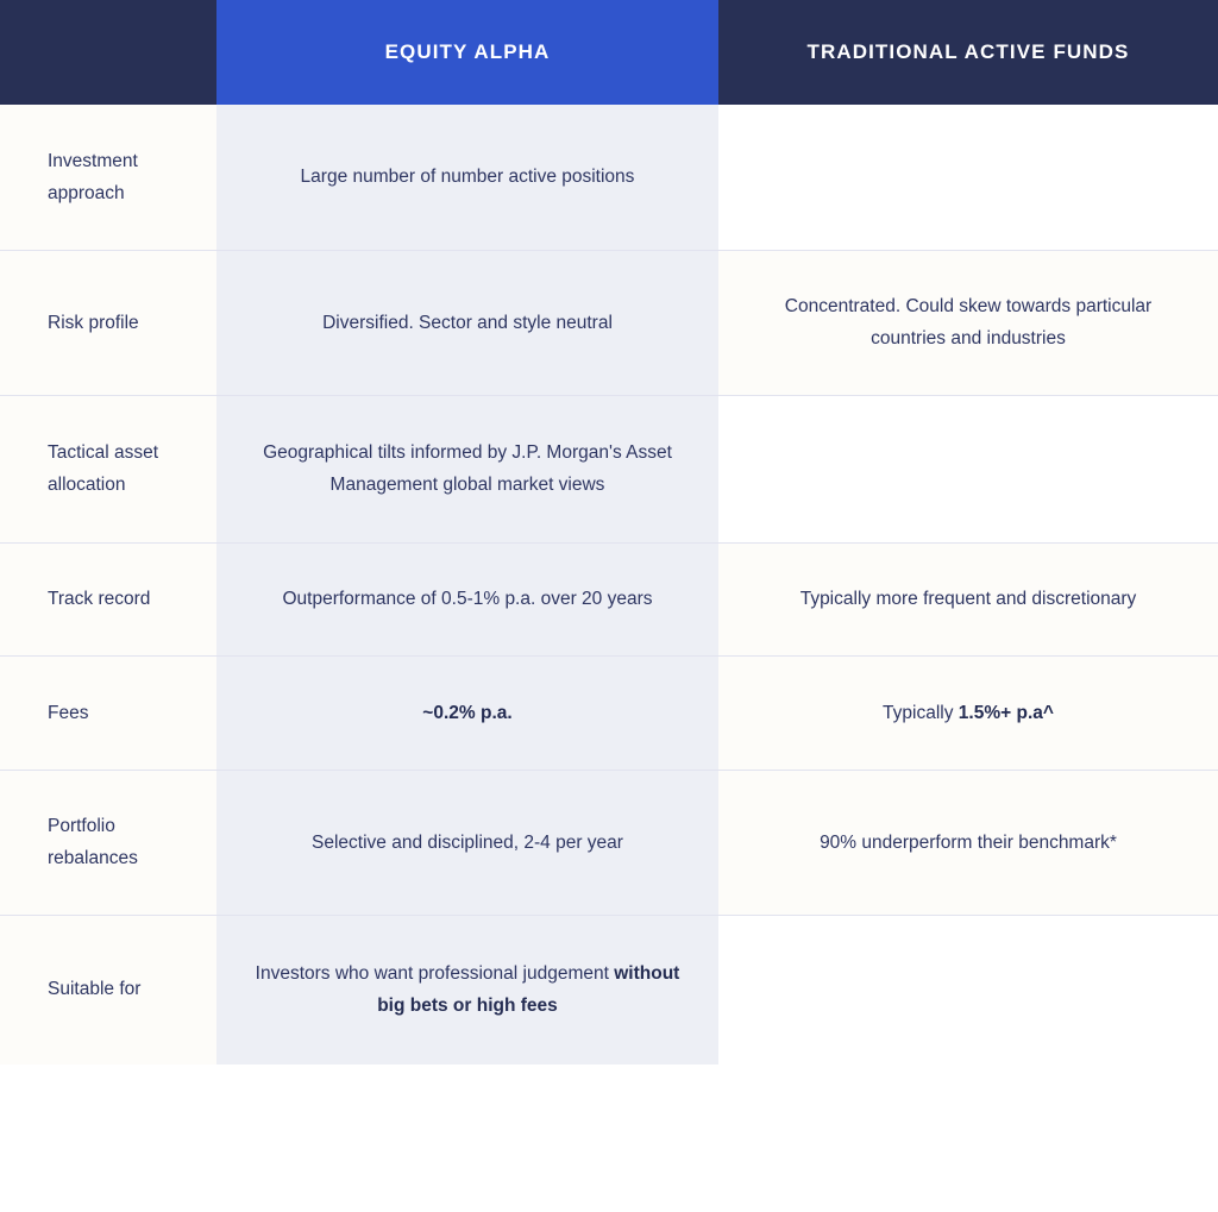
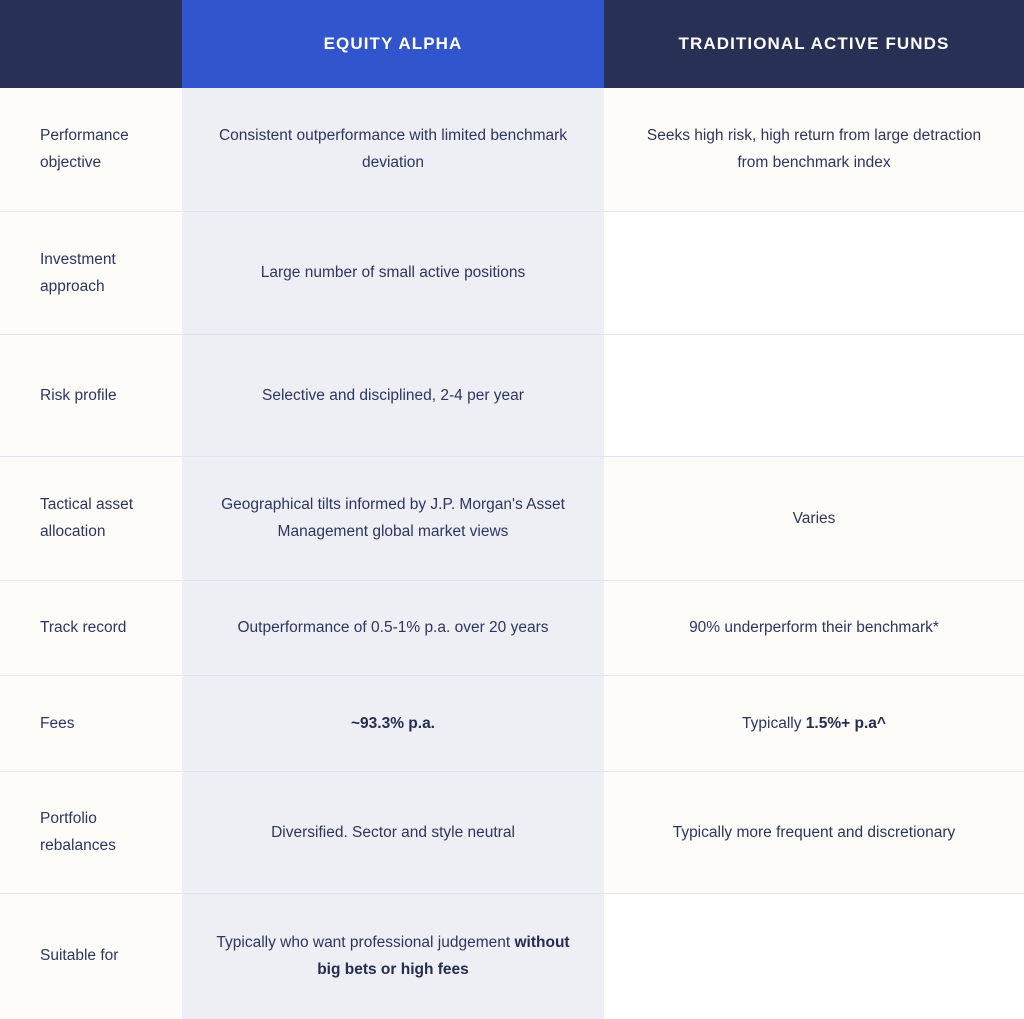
  EQUITY ALPHA
  TRADITIONAL ACTIVE FUNDS
+ Performance objective
+ Consistent outperformance with limited benchmark deviation
+ Seeks high risk, high return from large detraction from benchmark index
  Investment approach
- Large number of number active positions
+ Large number of small active positions
  Risk profile
- Diversified. Sector and style neutral
+ Selective and disciplined, 2-4 per year
- Concentrated. Could skew towards particular countries and industries
  Tactical asset allocation
  Geographical tilts informed by J.P. Morgan's Asset Management global market views
+ Varies
  Track record
  Outperformance of 0.5-1% p.a. over 20 years
- Typically more frequent and discretionary
+ 90% underperform their benchmark*
  Fees
- ~0.2% p.a.
+ ~93.3% p.a.
  Typically 1.5%+ p.a^
  Portfolio rebalances
- Selective and disciplined, 2-4 per year
+ Diversified. Sector and style neutral
- 90% underperform their benchmark*
+ Typically more frequent and discretionary
  Suitable for
- Investors who want professional judgement without big bets or high fees
+ Typically who want professional judgement without big bets or high fees
